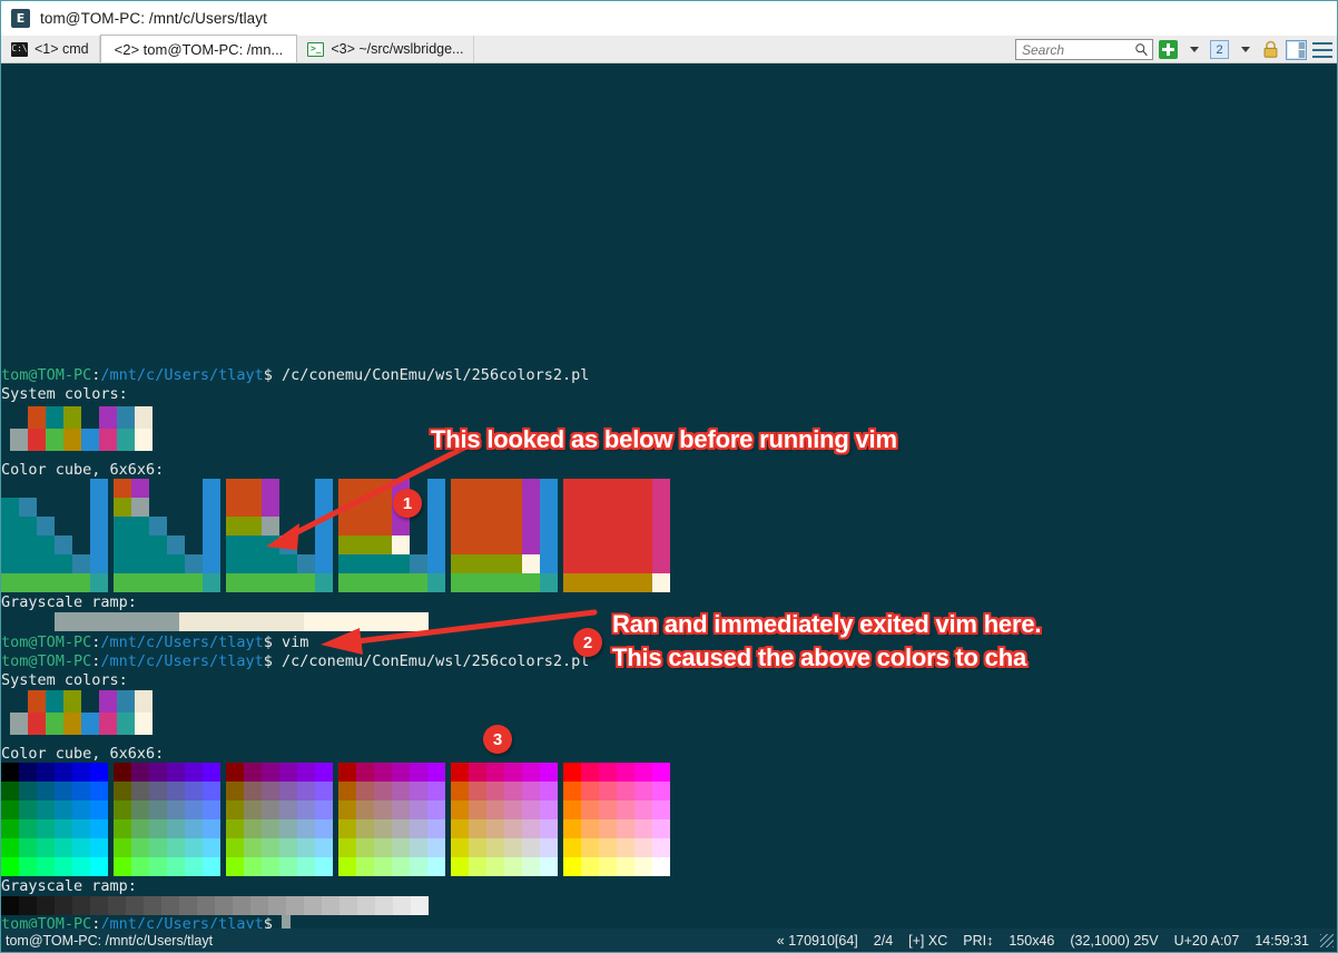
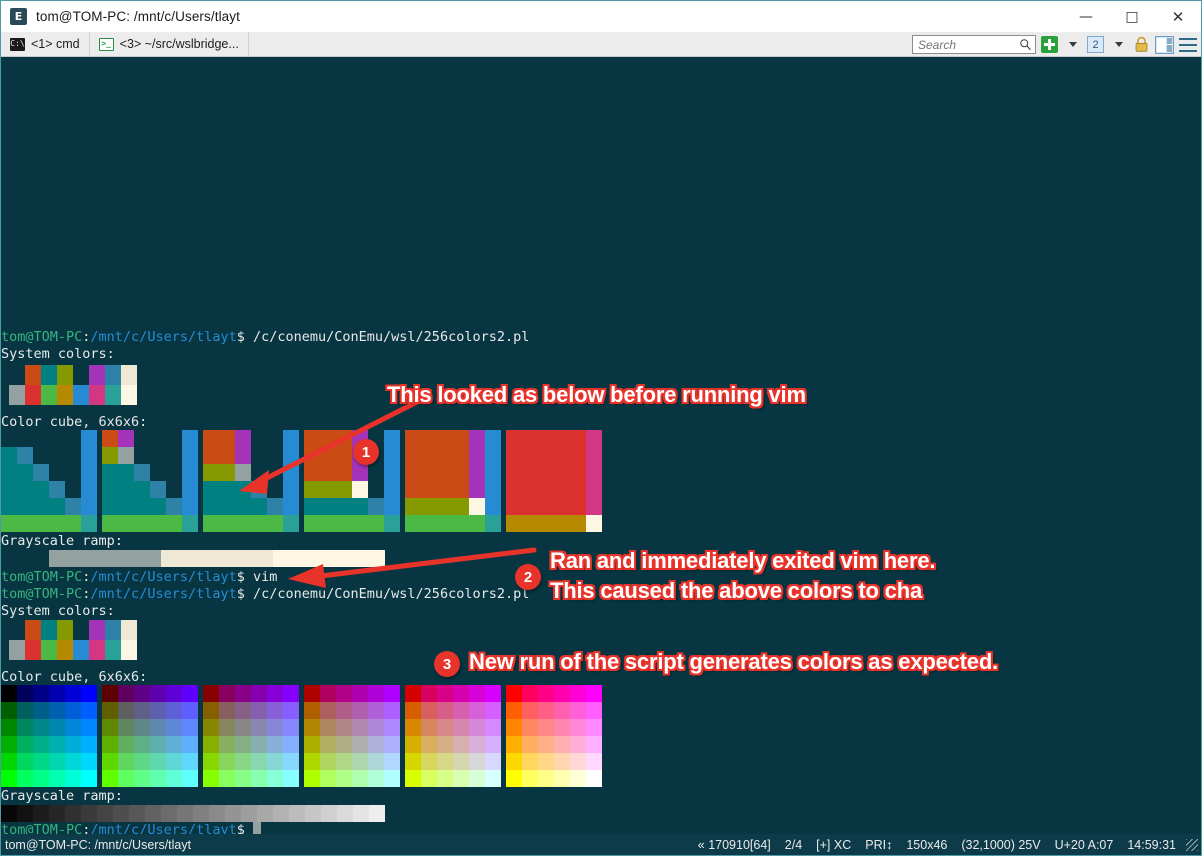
  E
  tom@TOM-PC: /mnt/c/Users/tlayt
+ —
+ □
+ ✕
  C:\
  <1> cmd
- <2> tom@TOM-PC: /mn...
  >_
  <3> ~/src/wslbridge...
  Search
  2
  tom@TOM-PC:/mnt/c/Users/tlayt$ /c/conemu/ConEmu/wsl/256colors2.pl
  System colors:
  Color cube, 6x6x6:
  Grayscale ramp:
  tom@TOM-PC:/mnt/c/Users/tlayt$ vim
  tom@TOM-PC:/mnt/c/Users/tlayt$ /c/conemu/ConEmu/wsl/256colors2.pl
  System colors:
  Color cube, 6x6x6:
  Grayscale ramp:
  tom@TOM-PC:/mnt/c/Users/tlayt$
  1
  This looked as below before running vim
  2
  Ran and immediately exited vim here.
  This caused the above colors to cha
  3
+ New run of the script generates colors as expected.
  tom@TOM-PC: /mnt/c/Users/tlayt
  « 170910[64]
  2/4
  [+] XC
  PRI↕
  150x46
  (32,1000) 25V
  U+20 A:07
  14:59:31
